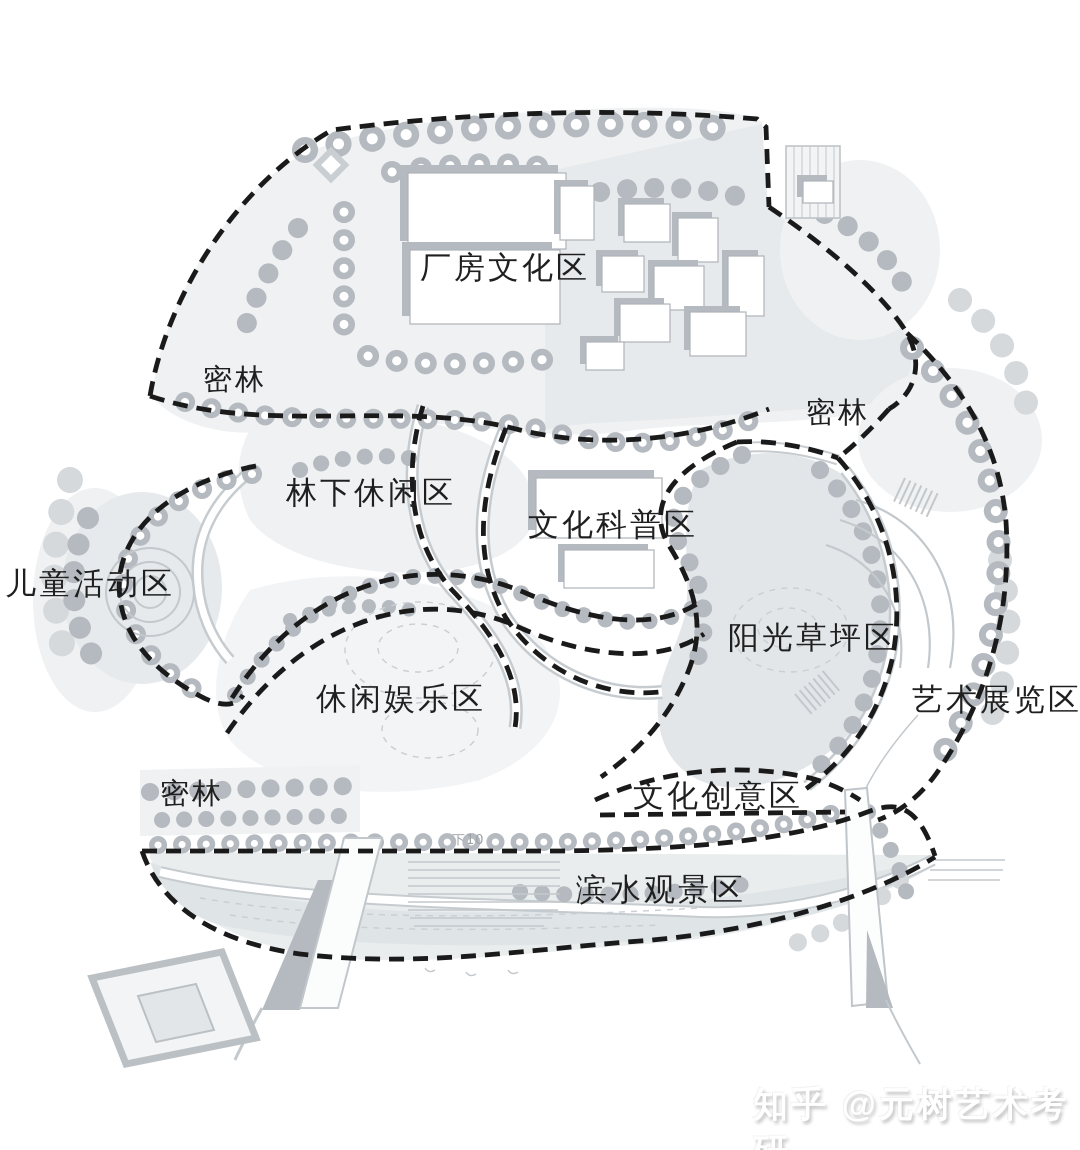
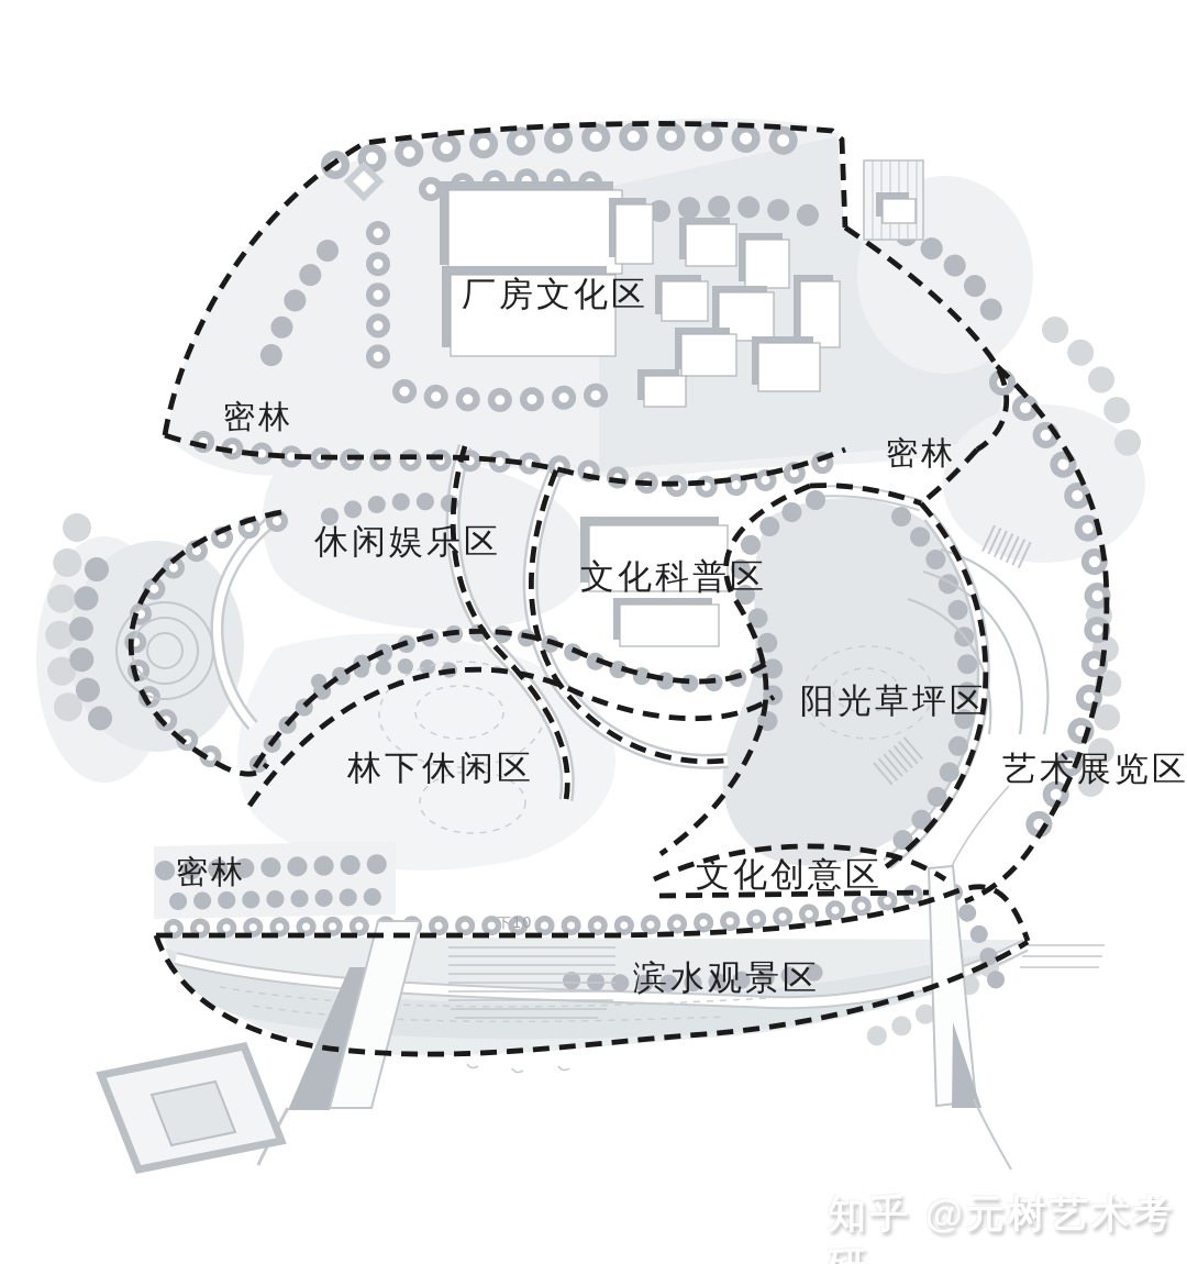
  厂房文化区
  密林
  密林
- 林下休闲区
+ 休闲娱乐区
  文化科普区
- 儿童活动区
  阳光草坪区
- 休闲娱乐区
+ 林下休闲区
  艺术展览区
  文化创意区
  密林
  滨水观景区
  下10
  知乎 @元树艺术考
